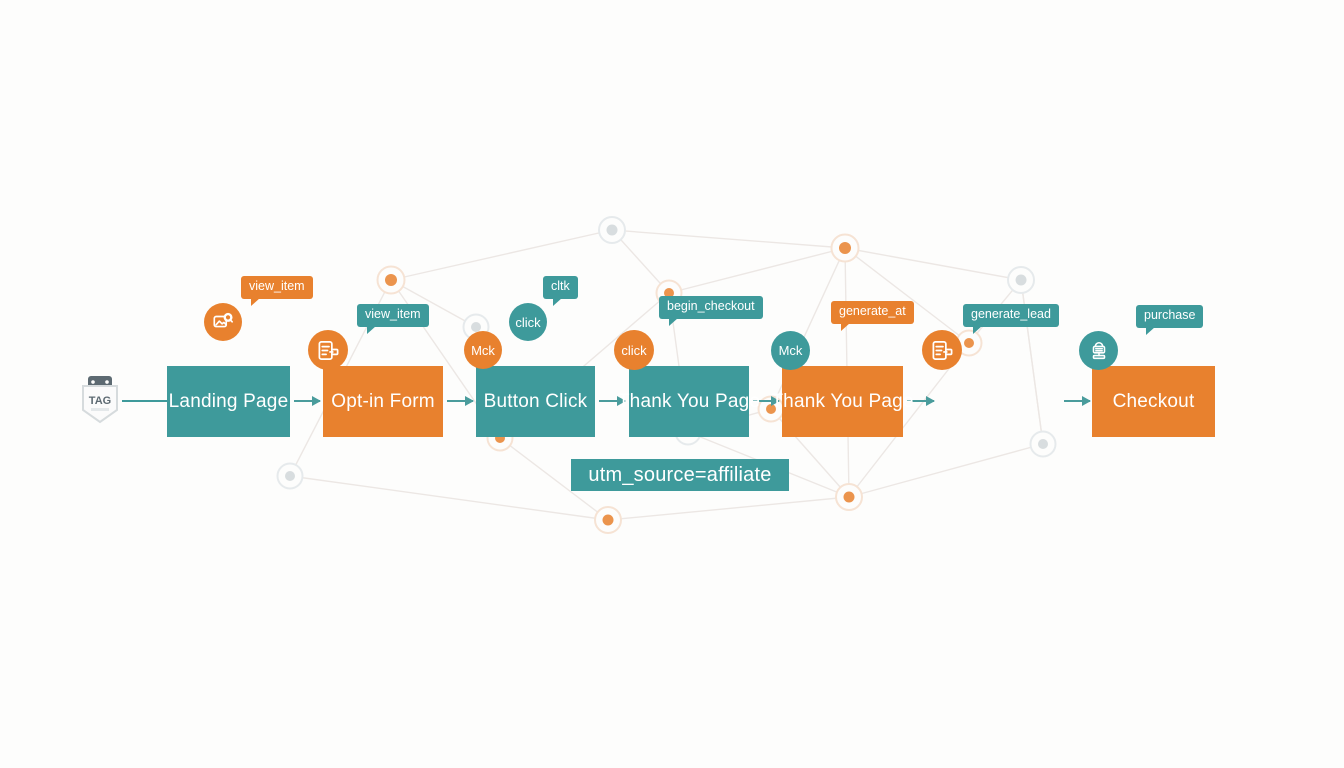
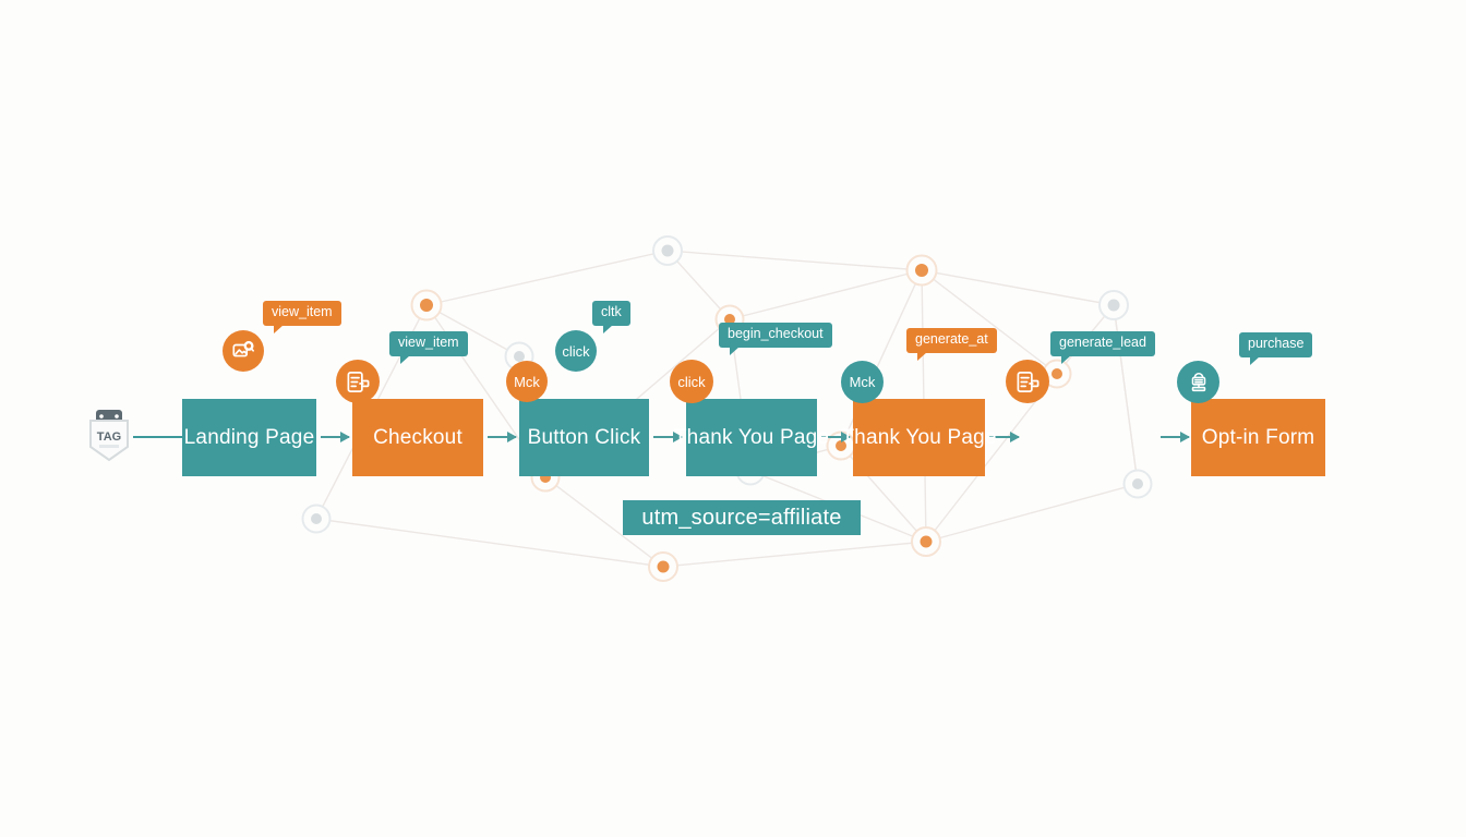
  TAG
  Landing Page
- Opt-in Form
+ Checkout
  Button Click
  Thank You Page
  Thank You Page
- Checkout
+ Opt-in Form
  utm_source=affiliate
  view_item
  view_item
  cltk
  begin_checkout
  generate_at
  generate_lead
  purchase
  Mck
  click
  click
  Mck
